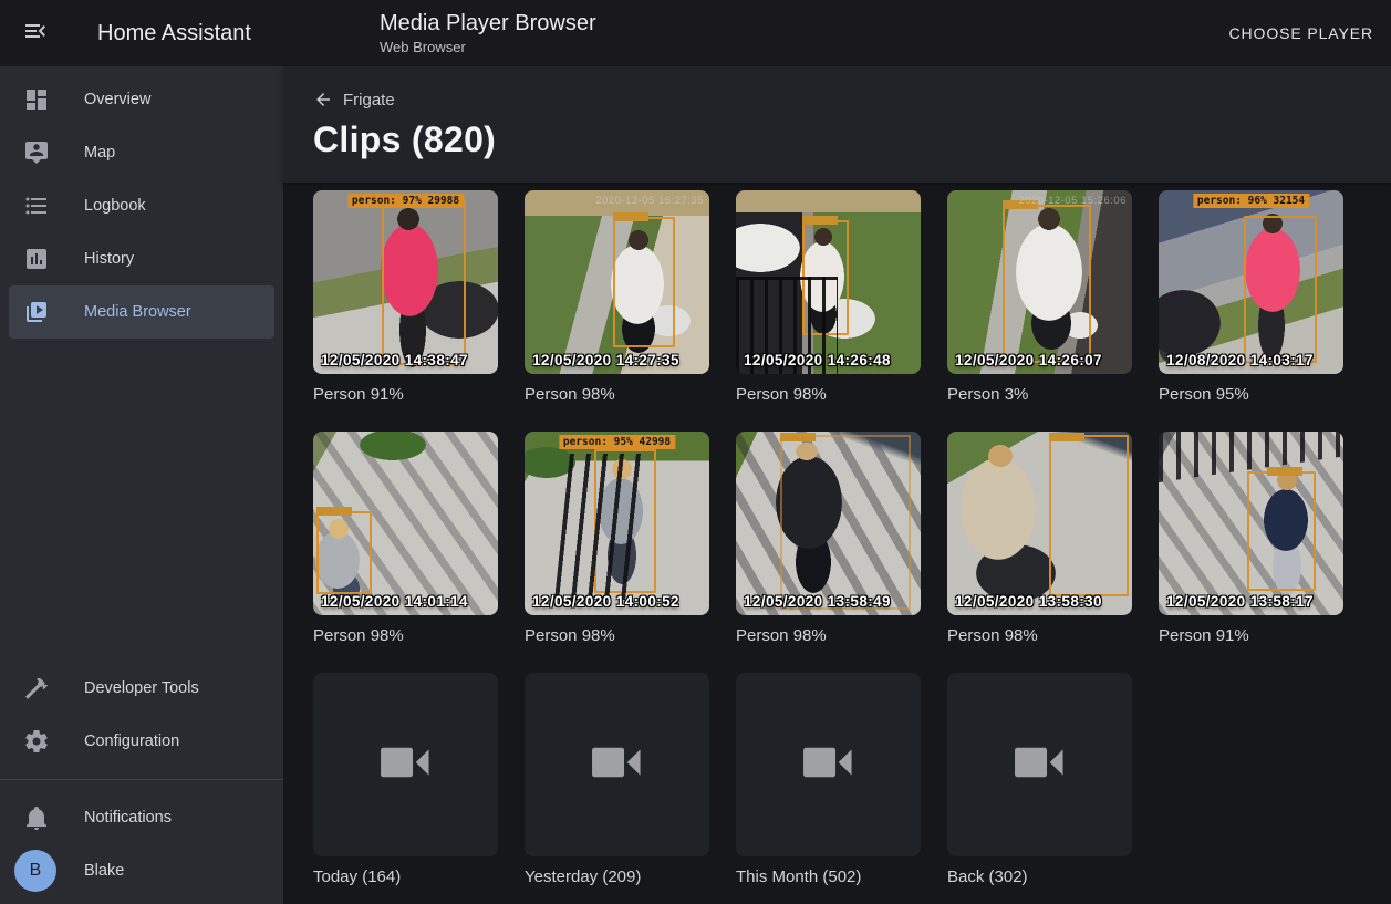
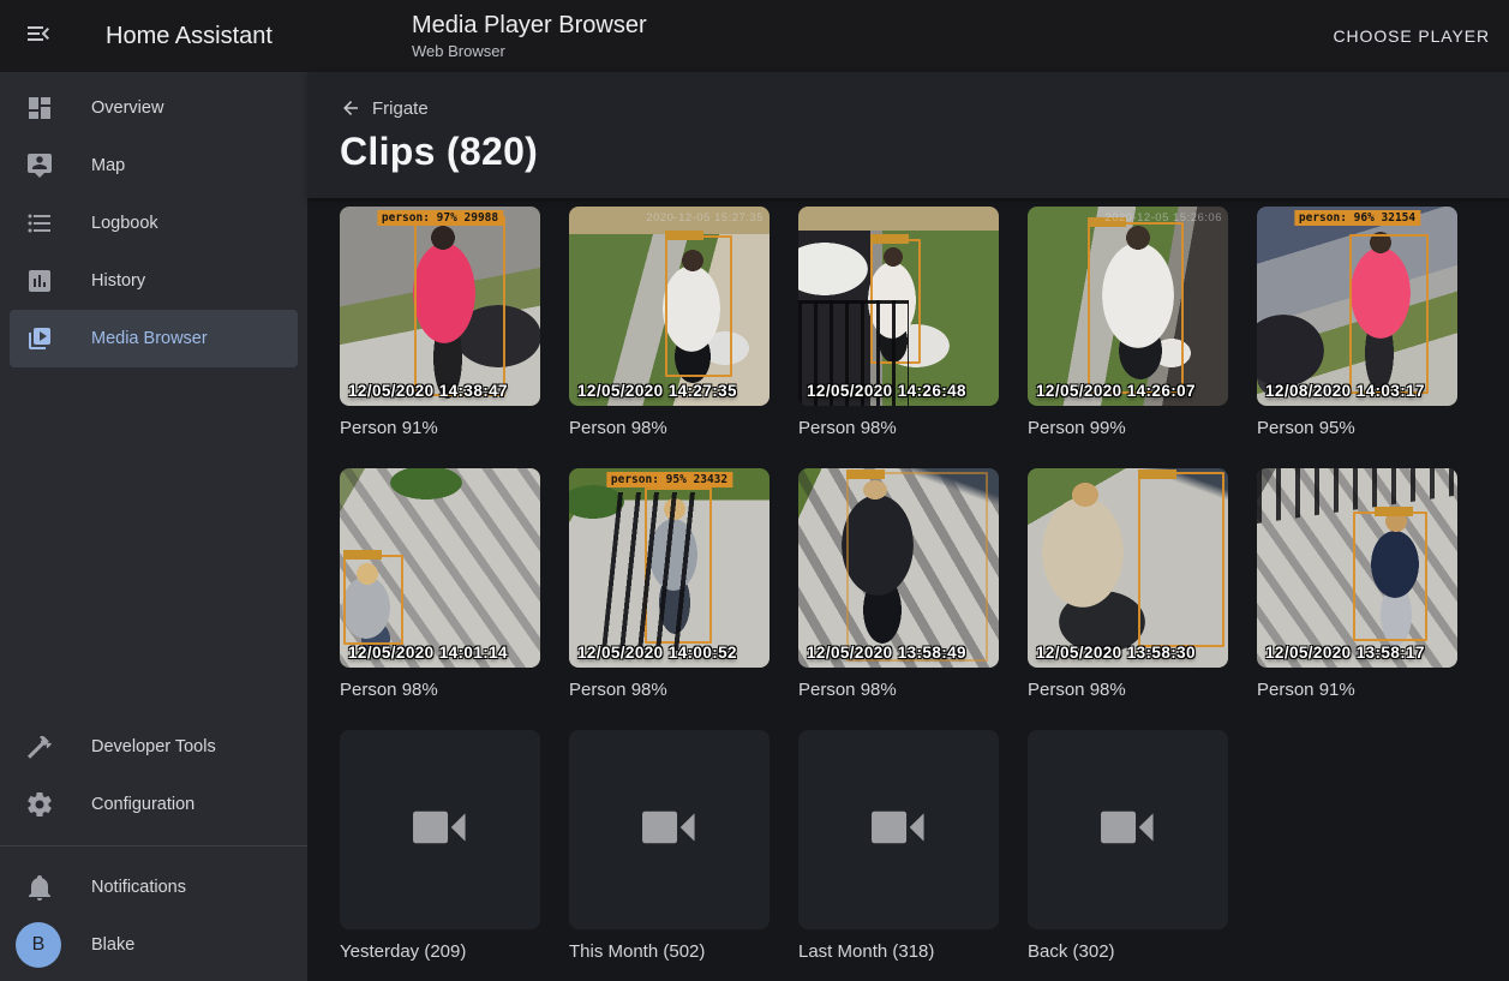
  Home Assistant
  Media Player Browser
  Web Browser
  CHOOSE PLAYER
  Overview
  Map
  Logbook
  History
  Media Browser
  Developer Tools
  Configuration
  Notifications
  B
  Blake
  Frigate
  Clips (820)
  person: 97% 29988
  12/05/2020 14:38:47
  Person 91%
  2020-12-05 15:27:35
  12/05/2020 14:27:35
  Person 98%
  12/05/2020 14:26:48
  Person 98%
  2020-12-05 15:26:06
  12/05/2020 14:26:07
- Person 3%
+ Person 99%
  person: 96% 32154
  12/08/2020 14:03:17
  Person 95%
  12/05/2020 14:01:14
  Person 98%
- person: 95% 42998
+ person: 95% 23432
  12/05/2020 14:00:52
  Person 98%
  12/05/2020 13:58:49
  Person 98%
  12/05/2020 13:58:30
  Person 98%
  12/05/2020 13:58:17
  Person 91%
- Today (164)
  Yesterday (209)
  This Month (502)
+ Last Month (318)
  Back (302)
